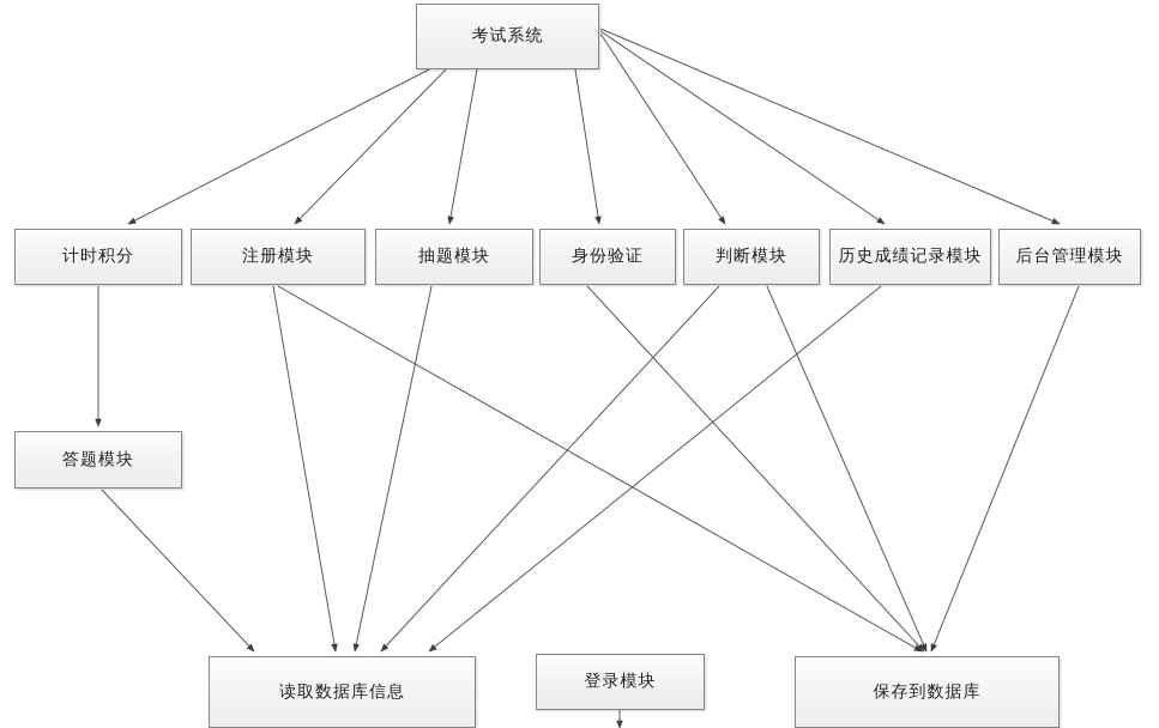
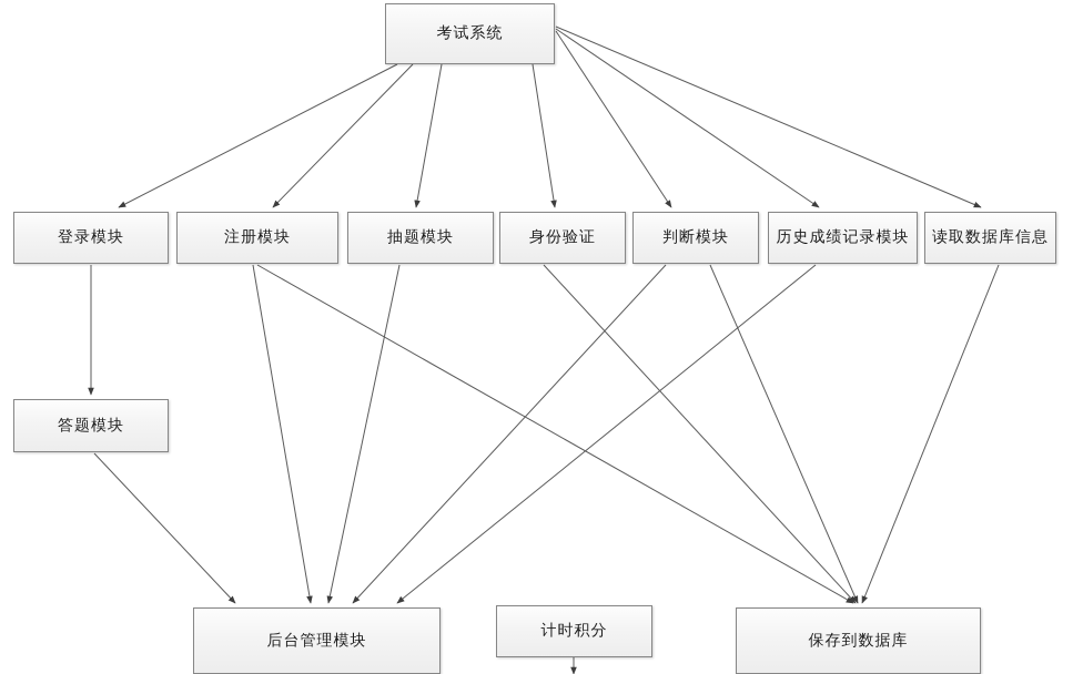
  考试系统
- 计时积分
+ 登录模块
  注册模块
  抽题模块
  身份验证
  判断模块
  历史成绩记录模块
- 后台管理模块
+ 读取数据库信息
  答题模块
- 读取数据库信息
+ 后台管理模块
- 登录模块
+ 计时积分
  保存到数据库
